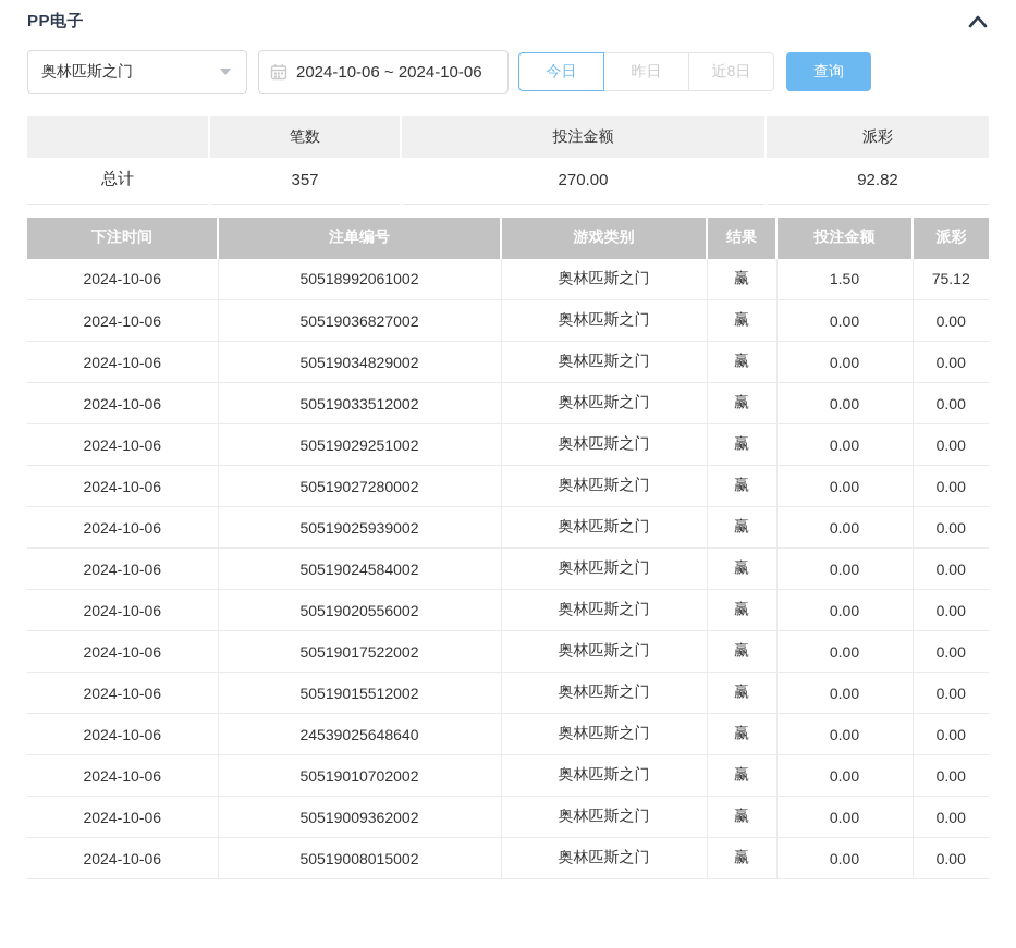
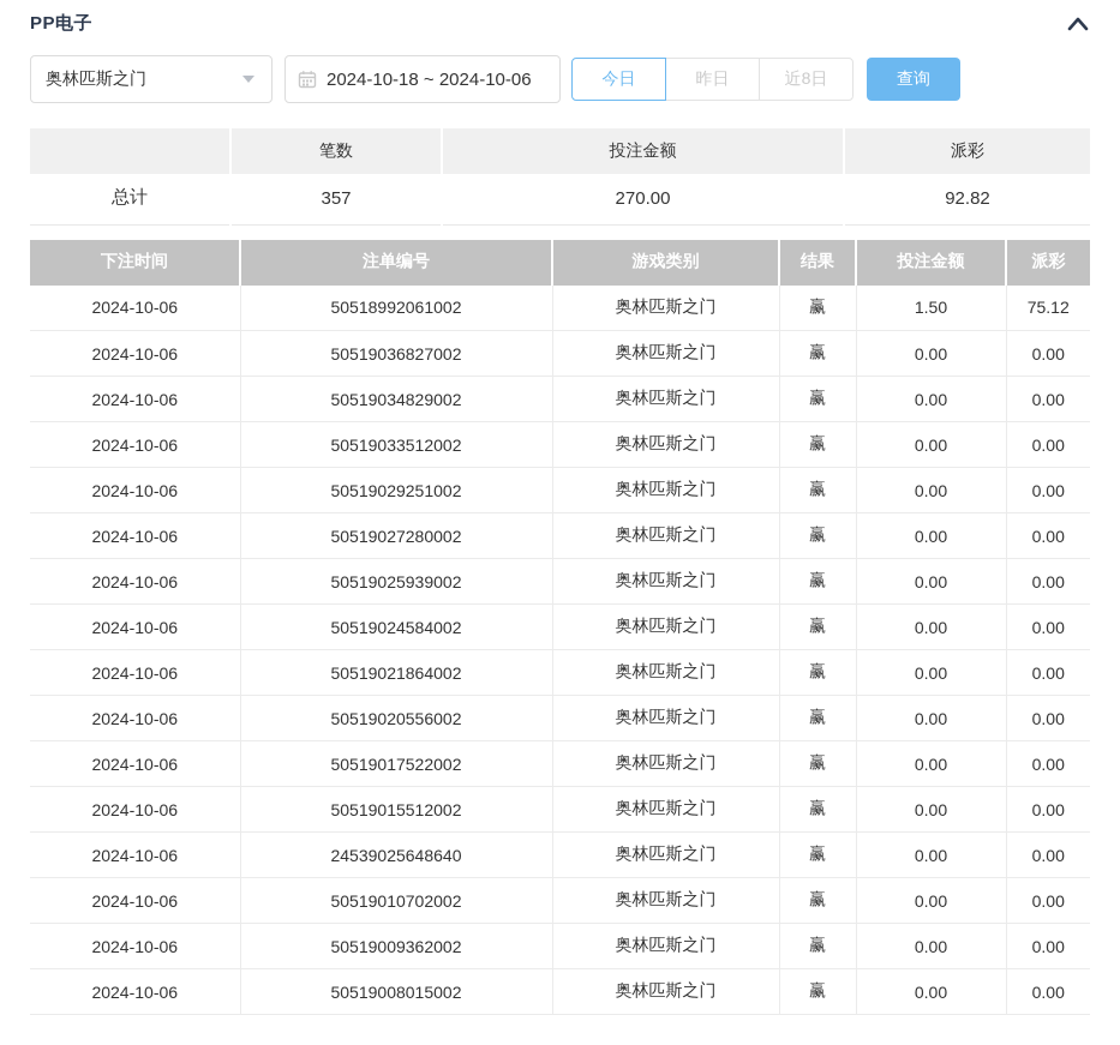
  PP电子
  奥林匹斯之门
- 2024-10-06 ~ 2024-10-06
+ 2024-10-18 ~ 2024-10-06
  今日
  昨日
  近8日
  查询
  	笔数	投注金额	派彩
  总计	357	270.00	92.82
  下注时间	注单编号	游戏类别	结果	投注金额	派彩
  2024-10-06	50518992061002	奥林匹斯之门	赢	1.50	75.12
  2024-10-06	50519036827002	奥林匹斯之门	赢	0.00	0.00
  2024-10-06	50519034829002	奥林匹斯之门	赢	0.00	0.00
  2024-10-06	50519033512002	奥林匹斯之门	赢	0.00	0.00
  2024-10-06	50519029251002	奥林匹斯之门	赢	0.00	0.00
  2024-10-06	50519027280002	奥林匹斯之门	赢	0.00	0.00
  2024-10-06	50519025939002	奥林匹斯之门	赢	0.00	0.00
  2024-10-06	50519024584002	奥林匹斯之门	赢	0.00	0.00
+ 2024-10-06	50519021864002	奥林匹斯之门	赢	0.00	0.00
  2024-10-06	50519020556002	奥林匹斯之门	赢	0.00	0.00
  2024-10-06	50519017522002	奥林匹斯之门	赢	0.00	0.00
  2024-10-06	50519015512002	奥林匹斯之门	赢	0.00	0.00
  2024-10-06	24539025648640	奥林匹斯之门	赢	0.00	0.00
  2024-10-06	50519010702002	奥林匹斯之门	赢	0.00	0.00
  2024-10-06	50519009362002	奥林匹斯之门	赢	0.00	0.00
  2024-10-06	50519008015002	奥林匹斯之门	赢	0.00	0.00
